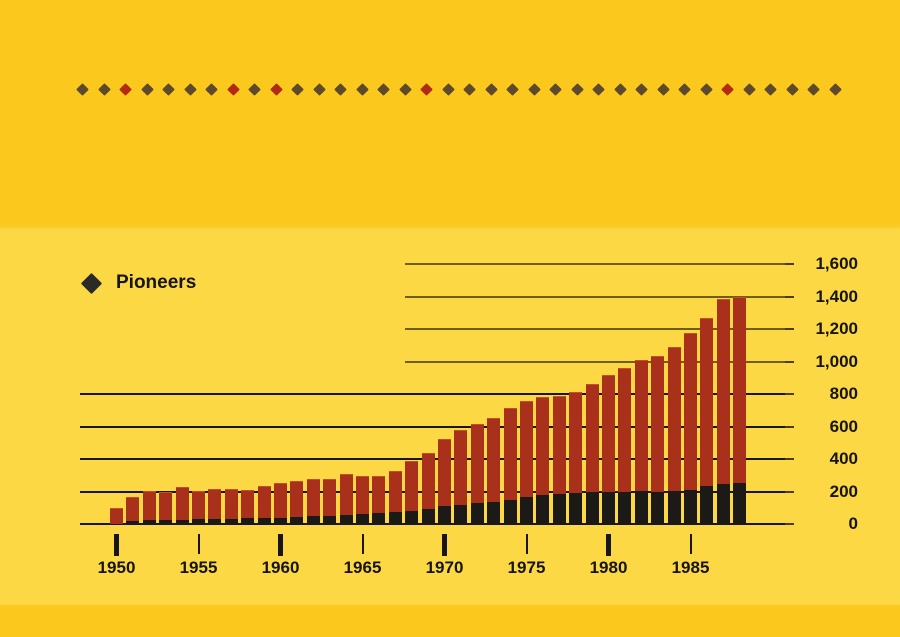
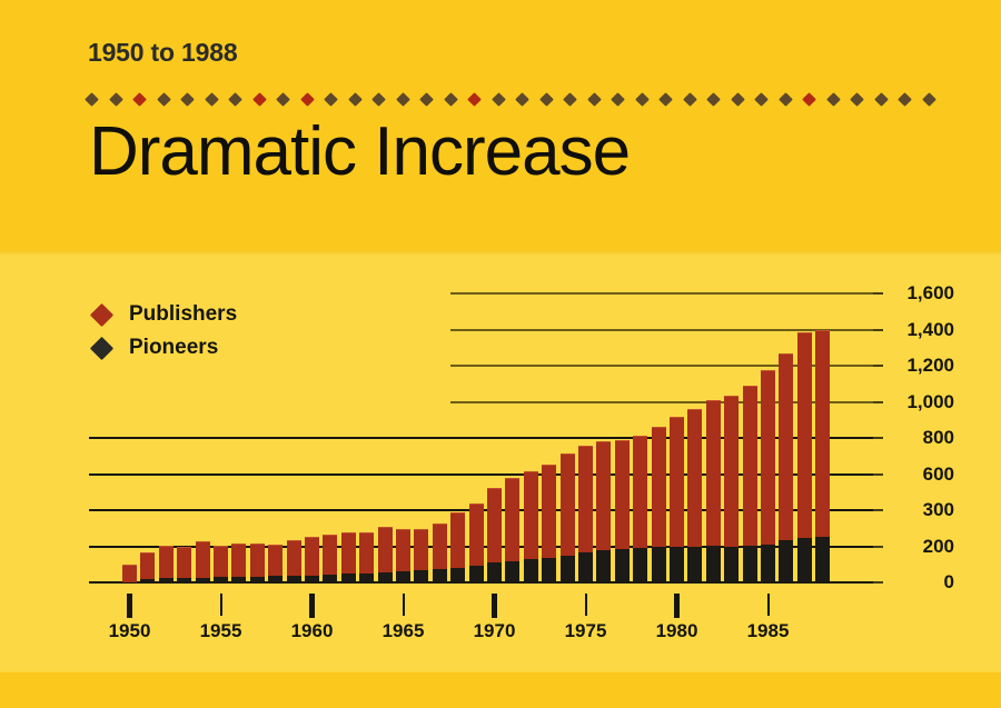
+ 1950 to 1988
+ Dramatic Increase
+ Publishers
  Pioneers
  0
  200
- 400
+ 300
  600
  800
  1,000
  1,200
  1,400
  1,600
  1950
  1955
  1960
  1965
  1970
  1975
  1980
  1985
